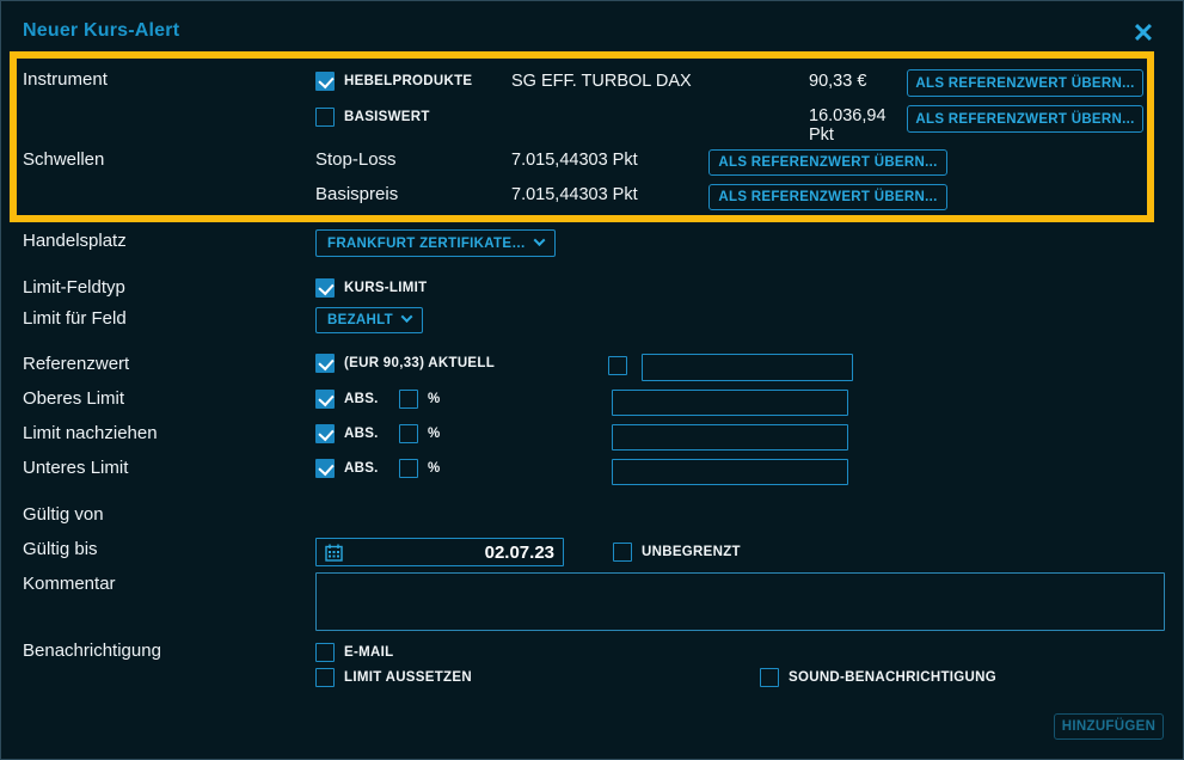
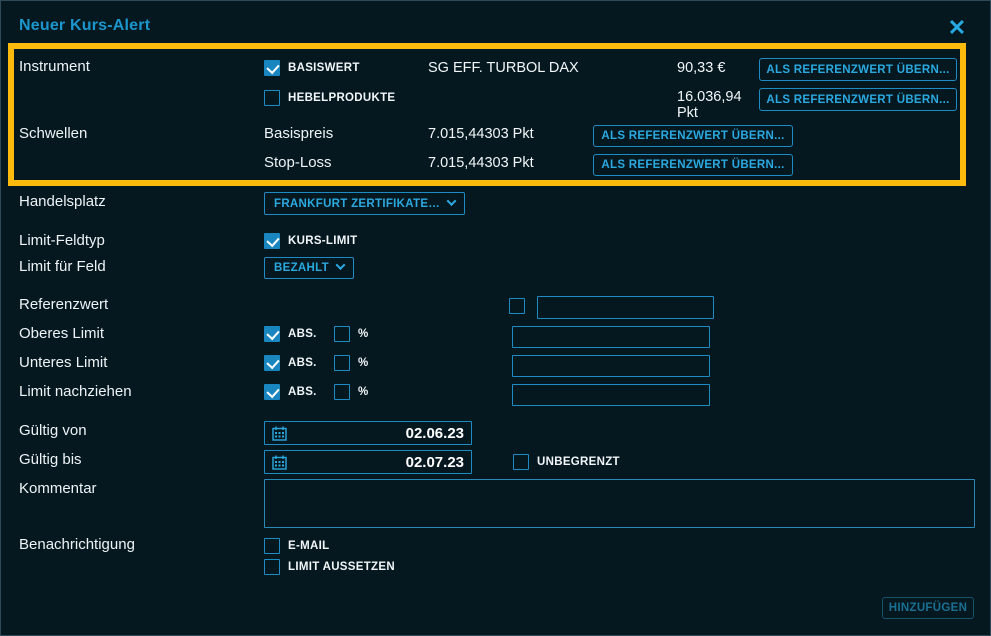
  Neuer Kurs-Alert
  ✕
  Instrument
- HEBELPRODUKTE
+ BASISWERT
  SG EFF. TURBOL DAX
  90,33 €
  ALS REFERENZWERT ÜBERN...
- BASISWERT
+ HEBELPRODUKTE
  16.036,94 Pkt
  ALS REFERENZWERT ÜBERN...
  Schwellen
- Stop-Loss
+ Basispreis
  7.015,44303 Pkt
  ALS REFERENZWERT ÜBERN...
- Basispreis
+ Stop-Loss
  7.015,44303 Pkt
  ALS REFERENZWERT ÜBERN...
  Handelsplatz
  FRANKFURT ZERTIFIKATE (.
  Limit-Feldtyp
  KURS-LIMIT
  Limit für Feld
  BEZAHLT
  Referenzwert
- (EUR 90,33) AKTUELL
  Oberes Limit
  ABS.
  %
- Limit nachziehen
+ Unteres Limit
  ABS.
  %
- Unteres Limit
+ Limit nachziehen
  ABS.
  %
  Gültig von
+ 02.06.23
  Gültig bis
  02.07.23
  UNBEGRENZT
  Kommentar
  Benachrichtigung
  E-MAIL
  LIMIT AUSSETZEN
- SOUND-BENACHRICHTIGUNG
  HINZUFÜGEN
